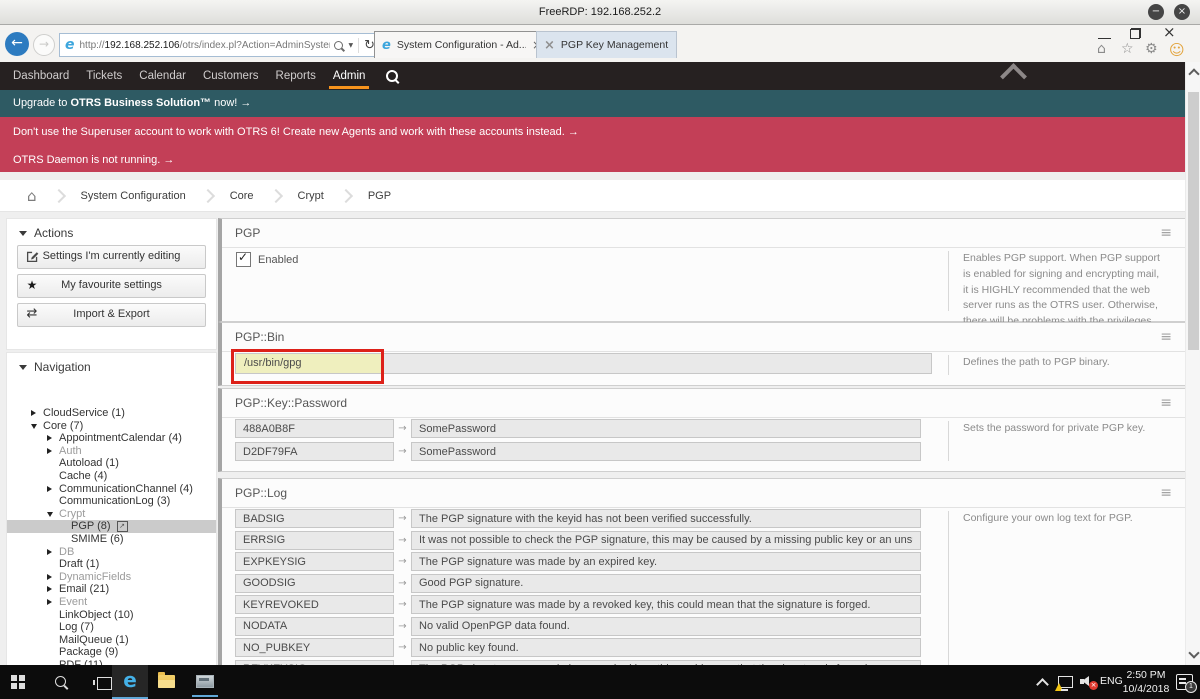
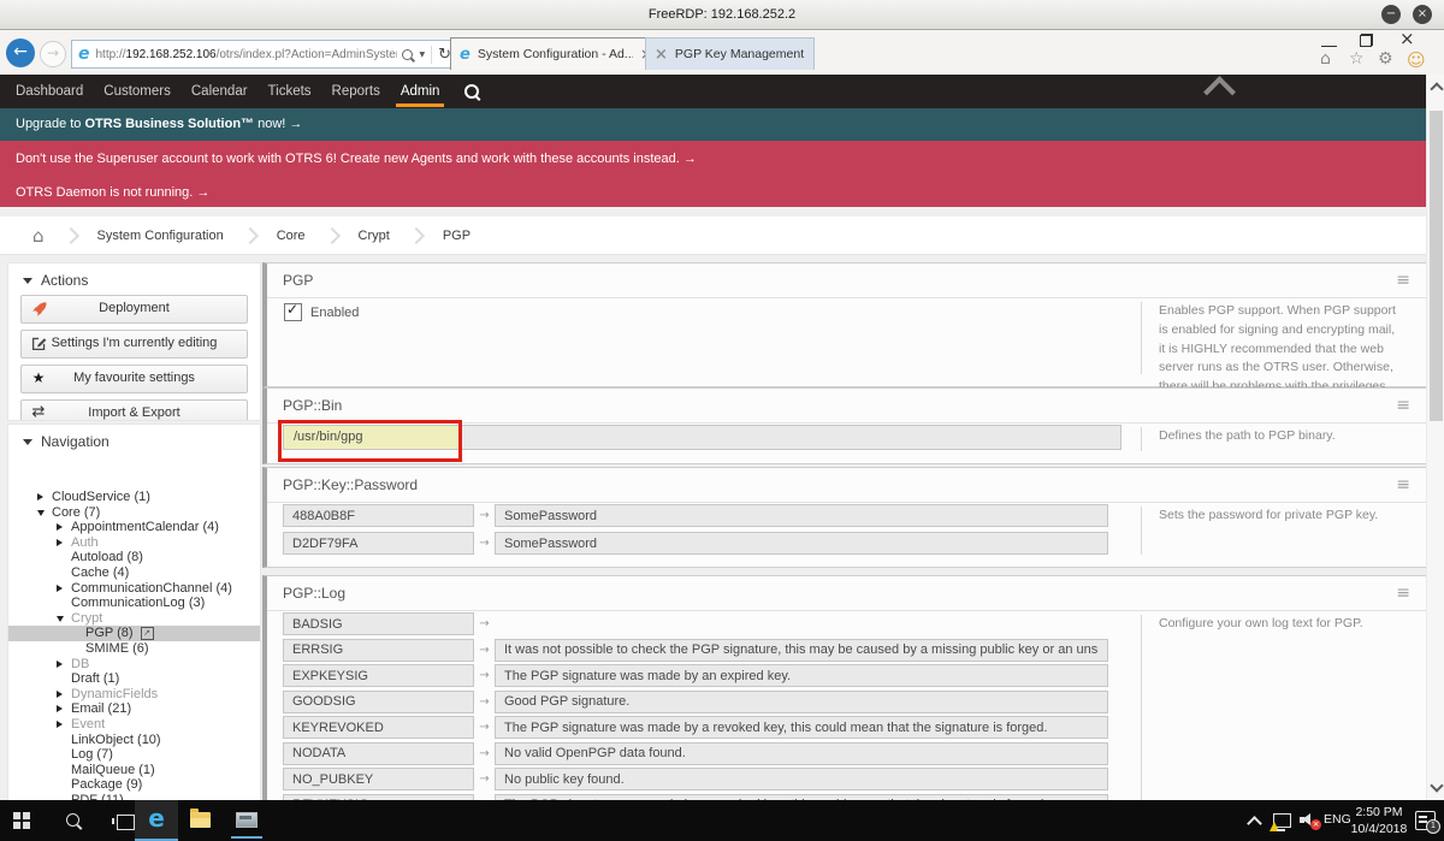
  FreeRDP: 192.168.252.2
  −
  ×
  ←
  →
  e
  http://192.168.252.106/otrs/index.pl?Action=AdminSyste
  ↻
  e
  System Configuration - Ad..
  ×
  ×
  ⌂
  ☆
  ⚙
  ☺
  Dashboard
- Tickets
+ Customers
  Calendar
- Customers
+ Tickets
  Reports
  Admin
  Upgrade to OTRS Business Solution™ now! →
  Don't use the Superuser account to work with OTRS 6! Create new Agents and work with these accounts instead. →
  OTRS Daemon is not running. →
  ⌂
  System Configuration
  Core
  Crypt
  PGP
  Actions
+ Deployment
  Settings I'm currently editing
  ★
  My favourite settings
  ⇄
  Import & Export
  Navigation
  CloudService (1)
  Core (7)
  AppointmentCalendar (4)
  Auth
- Autoload (1)
+ Autoload (8)
  Cache (4)
  CommunicationChannel (4)
  CommunicationLog (3)
  Crypt
  PGP (8) ↗
  SMIME (6)
  DB
  Draft (1)
  DynamicFields
  Email (21)
  Event
  LinkObject (10)
  Log (7)
  MailQueue (1)
  Package (9)
  PGP
  ≡
  ✓
  Enabled
  Enables PGP support. When PGP support is enabled for signing and encrypting mail, it is HIGHLY recommended that the web server runs as the OTRS user. Otherwise, there will be problems with the privileges
  PGP::Bin
  ≡
  /usr/bin/gpg
  Defines the path to PGP binary.
  PGP::Key::Password
  ≡
  488A0B8F
  →
  SomePassword
  D2DF79FA
  →
  SomePassword
  Sets the password for private PGP key.
  PGP::Log
  ≡
  BADSIG
  →
- The PGP signature with the keyid has not been verified successfully.
  ERRSIG
  →
  It was not possible to check the PGP signature, this may be caused by a missing public key or an uns
  EXPKEYSIG
  →
  The PGP signature was made by an expired key.
  GOODSIG
  →
  Good PGP signature.
  KEYREVOKED
  →
  The PGP signature was made by a revoked key, this could mean that the signature is forged.
  NODATA
  →
  No valid OpenPGP data found.
  NO_PUBKEY
  →
  No public key found.
  Configure your own log text for PGP.
  e
  ×
  ENG
  2:50 PM
  10/4/2018
